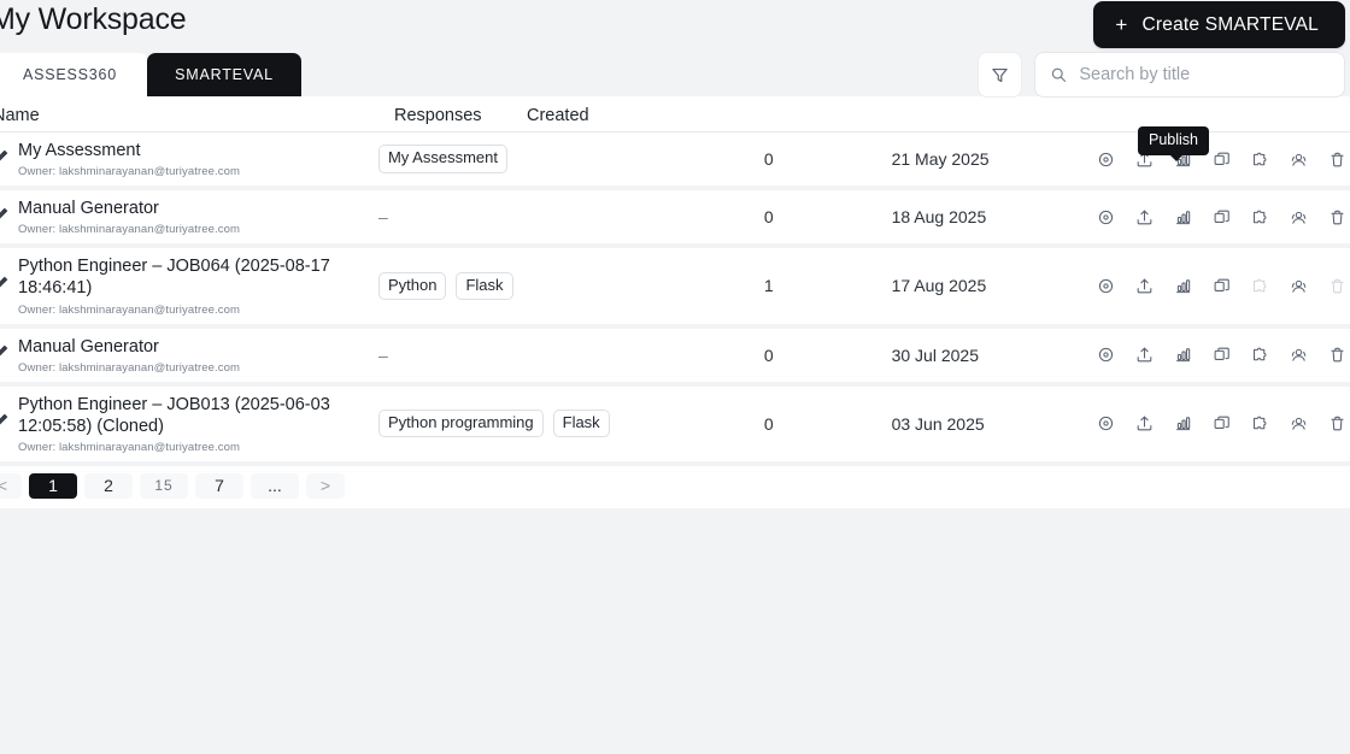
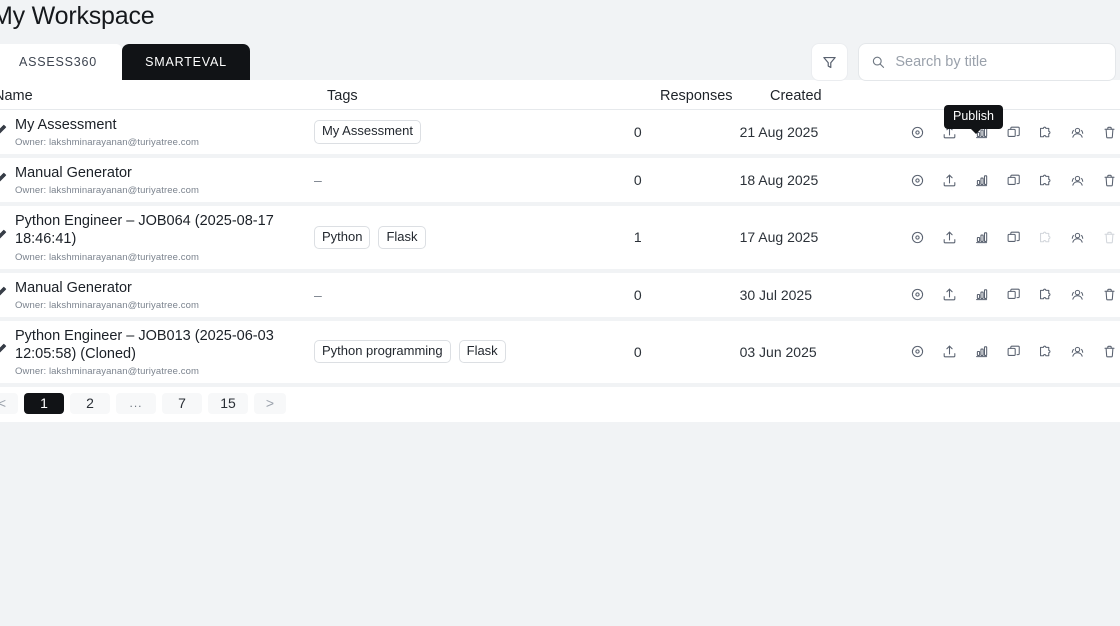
  My Workspace
- +
- Create SMARTEVAL
  ASSESS360
  SMARTEVAL
  Search by title
  ame
+ Tags
  Responses
  Created
  My Assessment
  Owner: lakshminarayanan@turiyatree.com
  My Assessment
  0
- 21 May 2025
+ 21 Aug 2025
  Manual Generator
  Owner: lakshminarayanan@turiyatree.com
  –
  0
  18 Aug 2025
  Python Engineer – JOB064 (2025-08-17 18:46:41)
  Owner: lakshminarayanan@turiyatree.com
  Python
  Flask
  1
  17 Aug 2025
  Manual Generator
  Owner: lakshminarayanan@turiyatree.com
  –
  0
  30 Jul 2025
  Python Engineer – JOB013 (2025-06-03 12:05:58) (Cloned)
  Owner: lakshminarayanan@turiyatree.com
  Python programming
  Flask
  0
  03 Jun 2025
  <
  1
  2
- 15
+ ...
  7
- ...
+ 15
  >
  Publish
